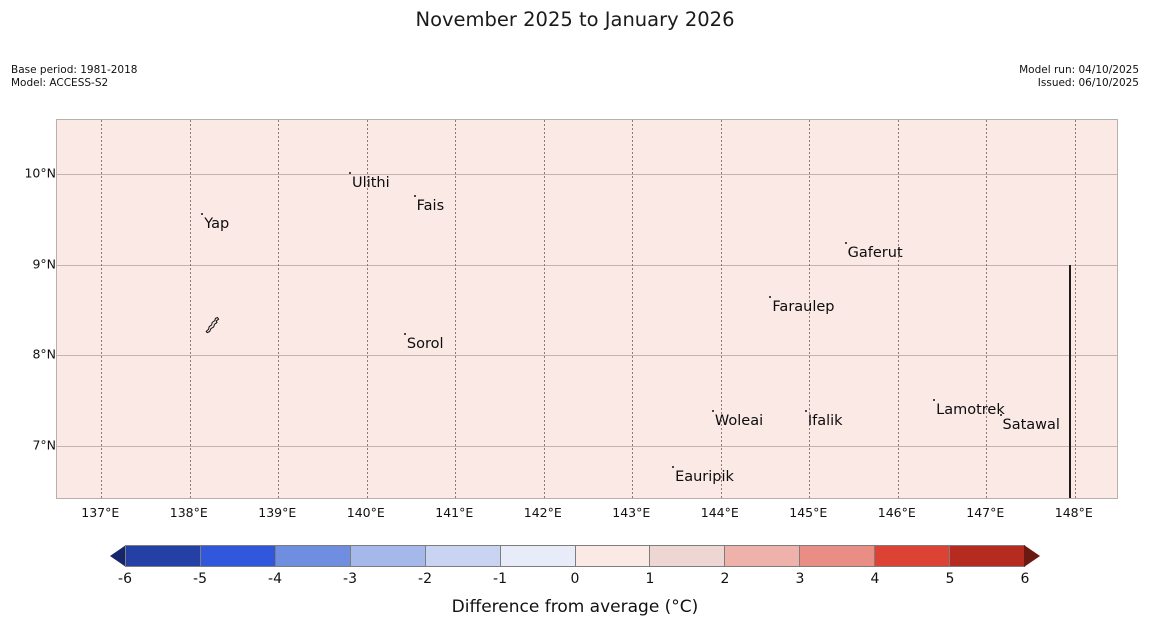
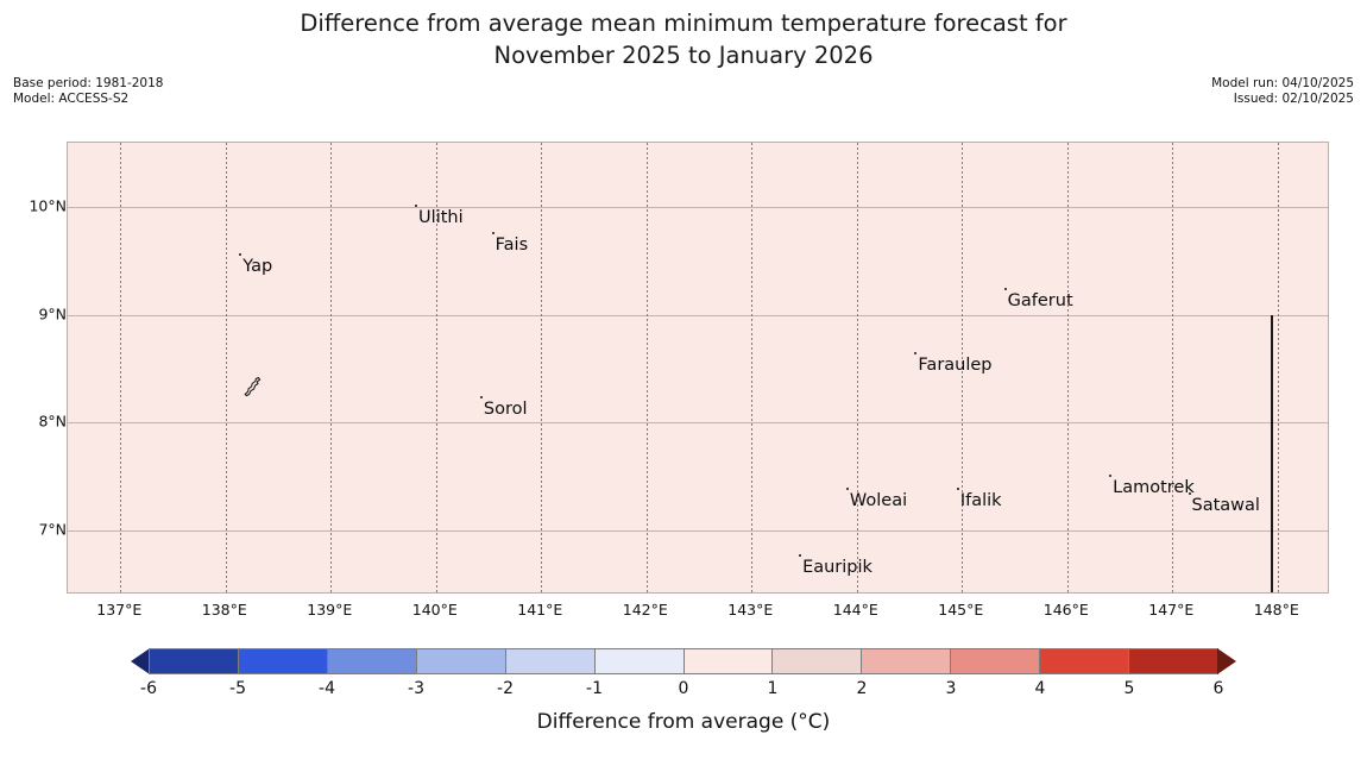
+ Difference from average mean minimum temperature forecast for
  November 2025 to January 2026
  Base period: 1981-2018
  Model: ACCESS-S2
  Model run: 04/10/2025
- Issued: 06/10/2025
+ Issued: 02/10/2025
  Ulithi
  Fais
  Yap
  Gaferut
  Faraulep
  Sorol
  Lamotrek
  Satawal
  Woleai
  Ifalik
  Eauripik
  10°N
  9°N
  8°N
  7°N
  137°E
  138°E
  139°E
  140°E
  141°E
  142°E
  143°E
  144°E
  145°E
  146°E
  147°E
  148°E
  -6
  -5
  -4
  -3
  -2
  -1
  0
  1
  2
  3
  4
  5
  6
  Difference from average (°C)
